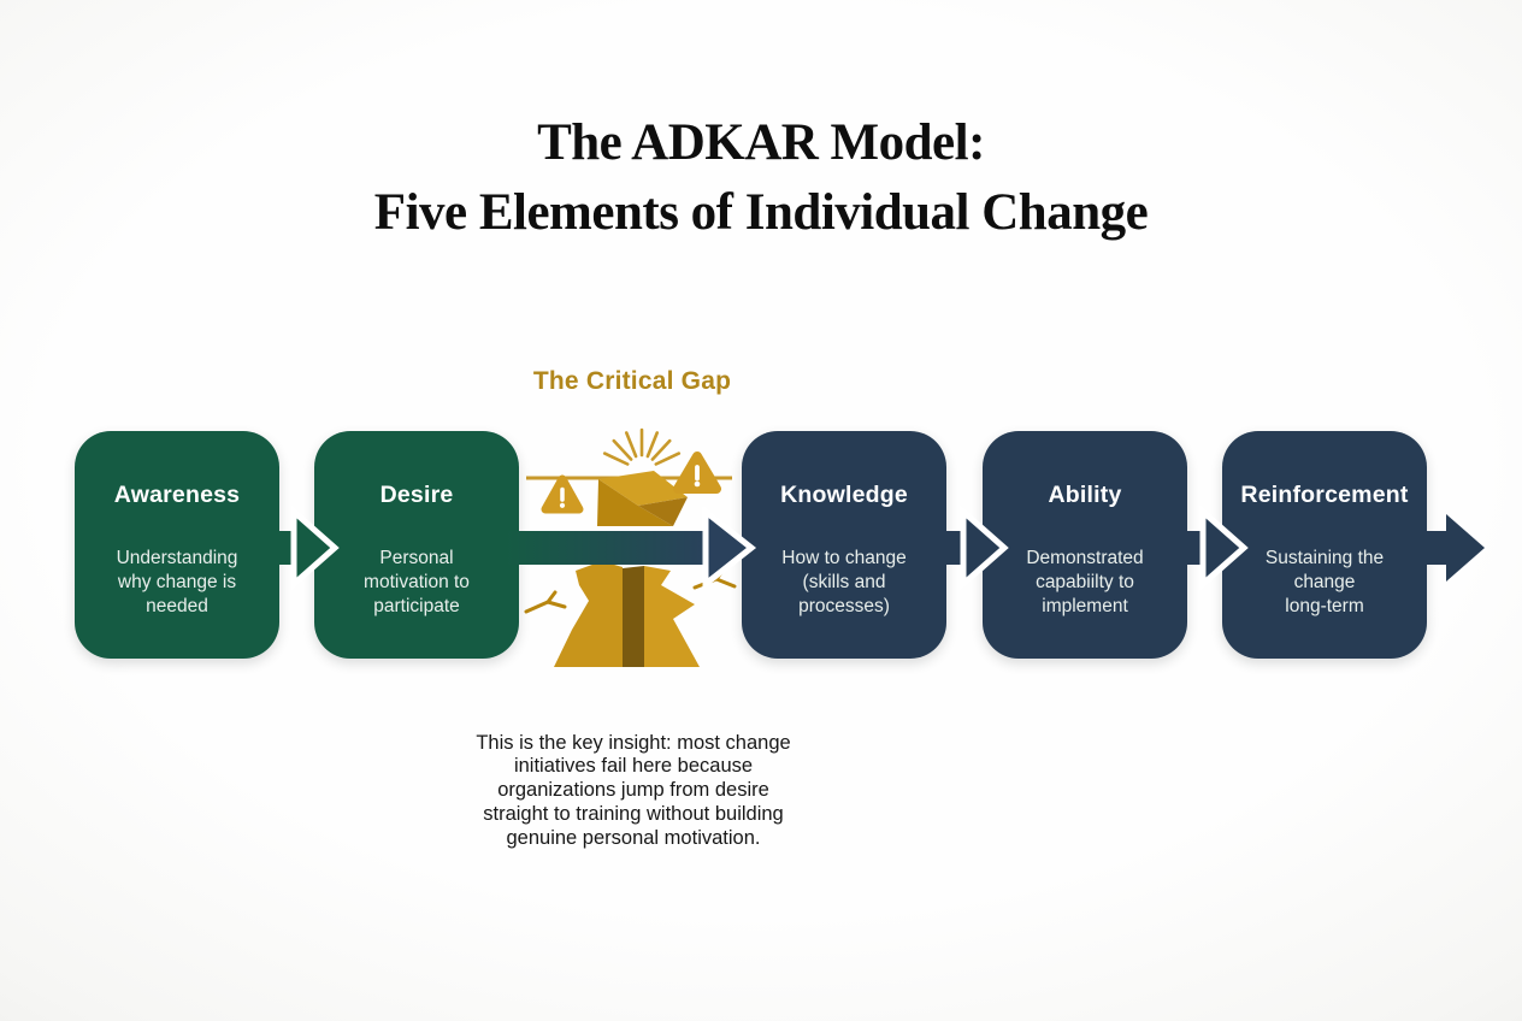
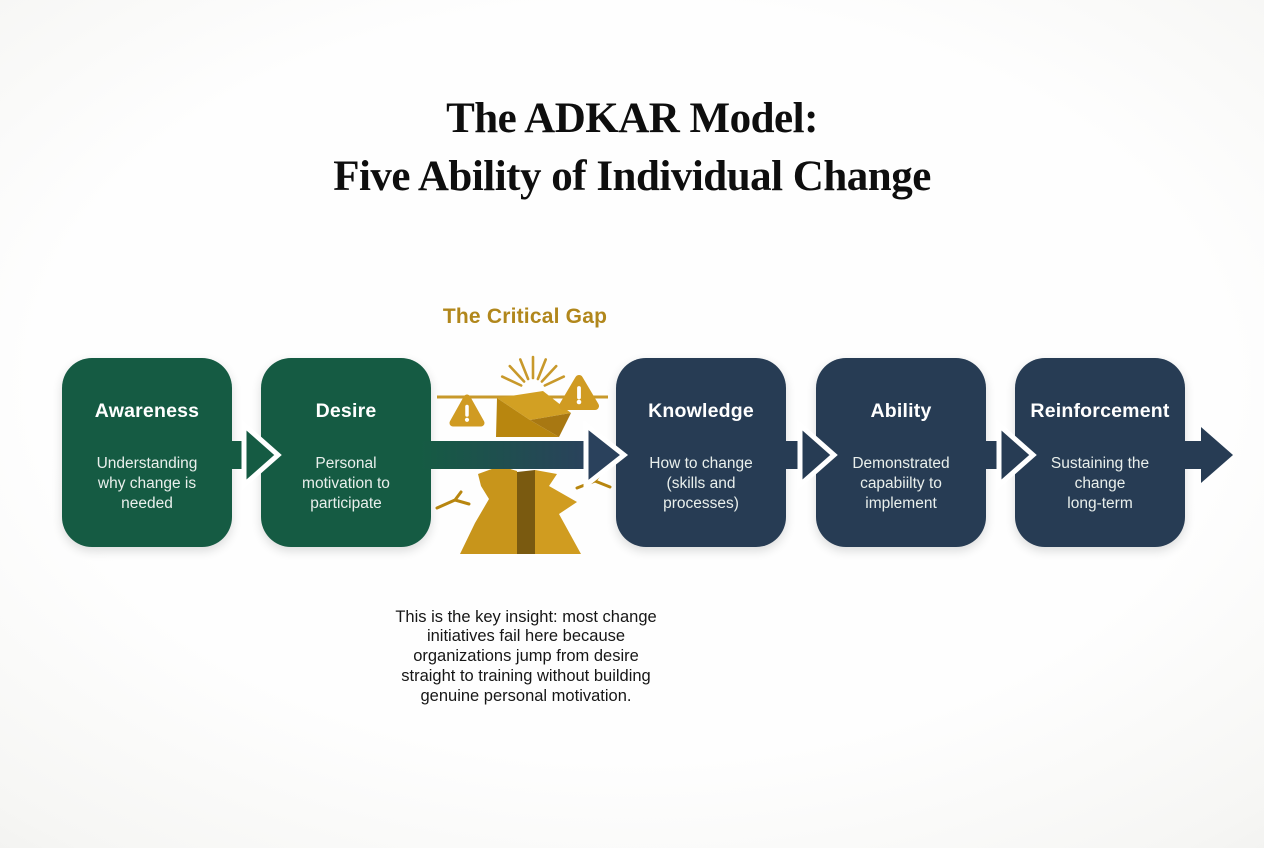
  The ADKAR Model:
- Five Elements of Individual Change
+ Five Ability of Individual Change
  The Critical Gap
  Awareness
  Understanding
  why change is
  needed
  Desire
  Personal
  motivation to
  participate
  Knowledge
  How to change
  (skills and
  processes)
  Ability
  Demonstrated
  capabiilty to
  implement
  Reinforcement
  Sustaining the
  change
  long-term
  This is the key insight: most change
  initiatives fail here because
  organizations jump from desire
  straight to training without building
  genuine personal motivation.
